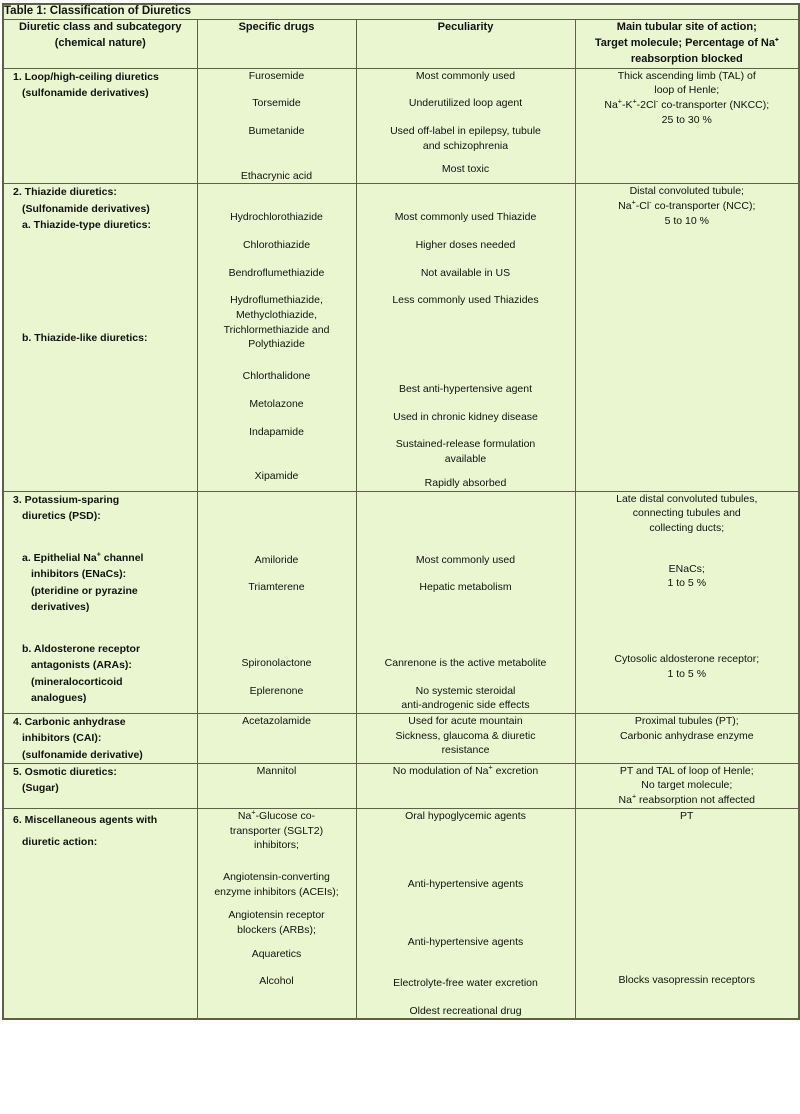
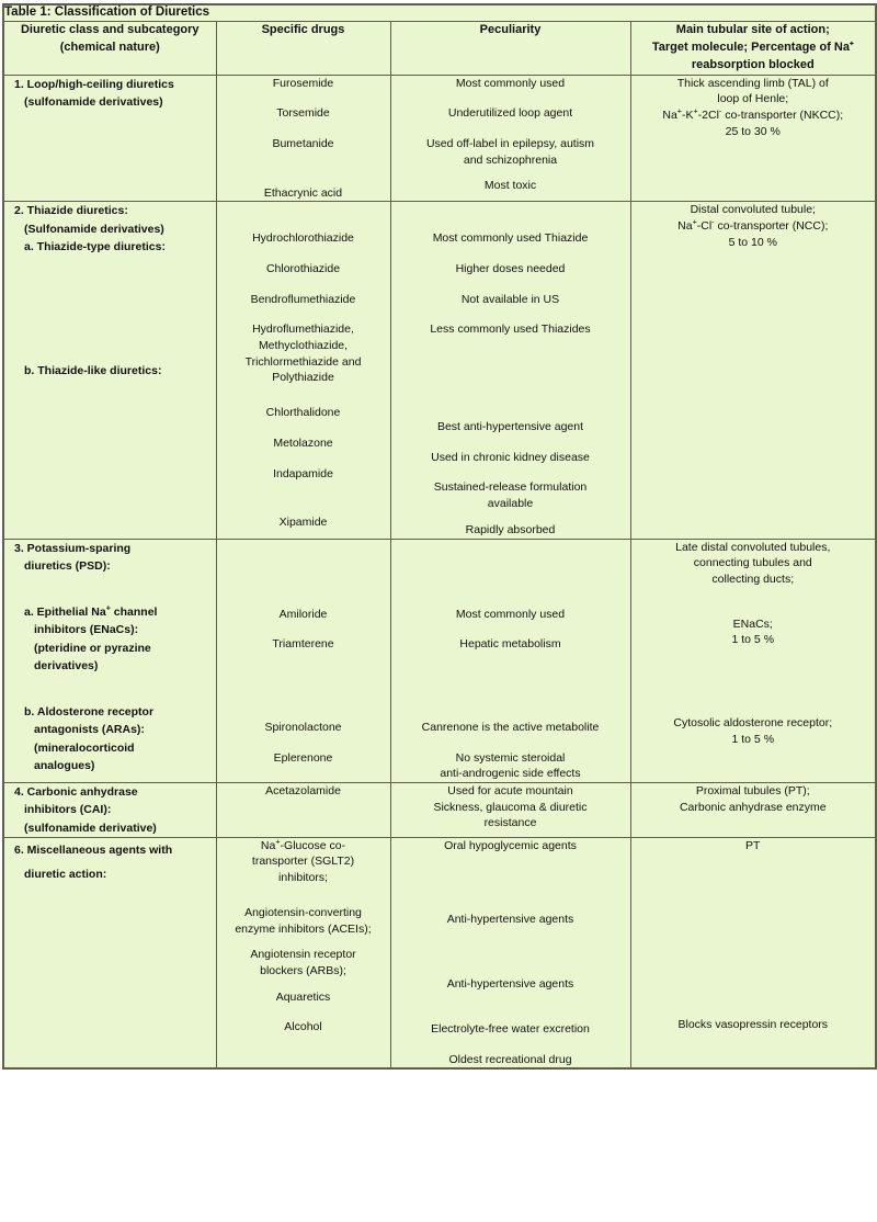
  Table 1: Classification of Diuretics
  Diuretic class and subcategory (chemical nature)	Specific drugs	Peculiarity	Main tubular site of action; Target molecule; Percentage of Na⁺ reabsorption blocked
- 1. Loop/high-ceiling diuretics (sulfonamide derivatives)	Furosemide Torsemide Bumetanide Ethacrynic acid	Most commonly used Underutilized loop agent Used off-label in epilepsy, tubule and schizophrenia Most toxic	Thick ascending limb (TAL) of loop of Henle; Na+-K+-2Cl- co-transporter (NKCC); 25 to 30 %
+ 1. Loop/high-ceiling diuretics (sulfonamide derivatives)	Furosemide Torsemide Bumetanide Ethacrynic acid	Most commonly used Underutilized loop agent Used off-label in epilepsy, autism and schizophrenia Most toxic	Thick ascending limb (TAL) of loop of Henle; Na+-K+-2Cl- co-transporter (NKCC); 25 to 30 %
  2. Thiazide diuretics: (Sulfonamide derivatives) a. Thiazide-type diuretics: b. Thiazide-like diuretics:	Hydrochlorothiazide Chlorothiazide Bendroflumethiazide Hydroflumethiazide, Methyclothiazide, Trichlormethiazide and Polythiazide Chlorthalidone Metolazone Indapamide Xipamide	Most commonly used Thiazide Higher doses needed Not available in US Less commonly used Thiazides Best anti-hypertensive agent Used in chronic kidney disease Sustained-release formulation available Rapidly absorbed	Distal convoluted tubule; Na+-Cl- co-transporter (NCC); 5 to 10 %
  3. Potassium-sparing diuretics (PSD): a. Epithelial Na+ channel inhibitors (ENaCs): (pteridine or pyrazine derivatives) b. Aldosterone receptor antagonists (ARAs): (mineralocorticoid analogues)	Amiloride Triamterene Spironolactone Eplerenone	Most commonly used Hepatic metabolism Canrenone is the active metabolite No systemic steroidal anti-androgenic side effects	Late distal convoluted tubules, connecting tubules and collecting ducts; ENaCs; 1 to 5 % Cytosolic aldosterone receptor; 1 to 5 %
  4. Carbonic anhydrase inhibitors (CAI): (sulfonamide derivative)	Acetazolamide	Used for acute mountain Sickness, glaucoma & diuretic resistance	Proximal tubules (PT); Carbonic anhydrase enzyme
- 5. Osmotic diuretics: (Sugar)	Mannitol	No modulation of Na+ excretion	PT and TAL of loop of Henle; No target molecule; Na+ reabsorption not affected
  6. Miscellaneous agents with diuretic action:	Na+-Glucose co- transporter (SGLT2) inhibitors; Angiotensin-converting enzyme inhibitors (ACEIs); Angiotensin receptor blockers (ARBs); Aquaretics Alcohol	Oral hypoglycemic agents Anti-hypertensive agents Anti-hypertensive agents Electrolyte-free water excretion Oldest recreational drug	PT Blocks vasopressin receptors
